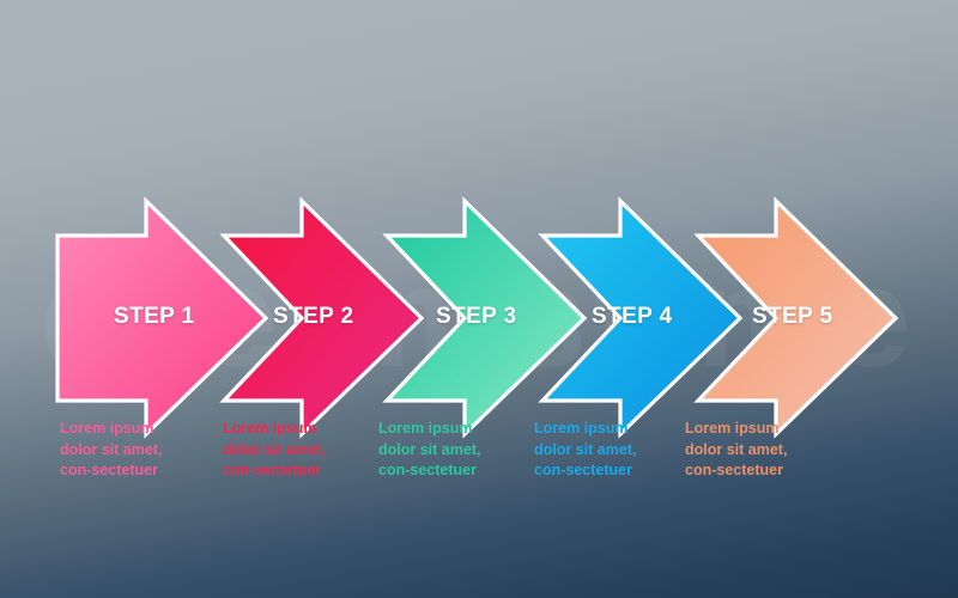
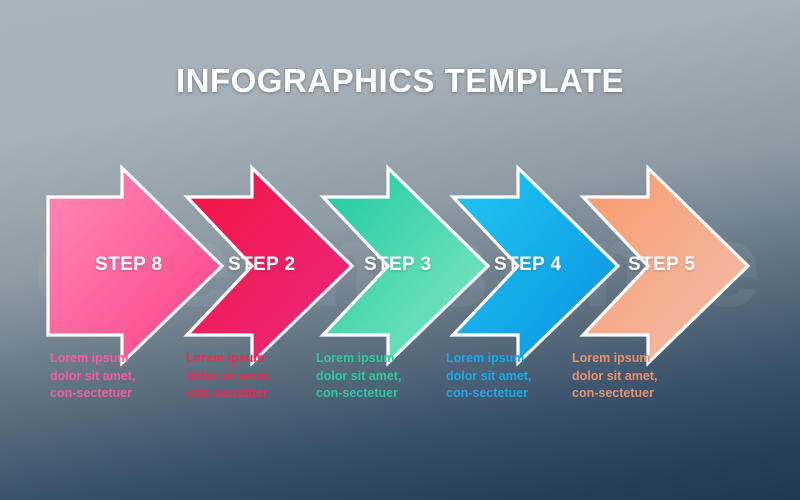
+ INFOGRAPHICS TEMPLATE
- STEP 1
+ STEP 8
  STEP 2
  STEP 3
  STEP 4
  STEP 5
  Lorem ipsum dolor sit amet, con-sectetuer
  Lorem ipsum dolor sit amet, con-sectetuer
  Lorem ipsum dolor sit amet, con-sectetuer
  Lorem ipsum dolor sit amet, con-sectetuer
  Lorem ipsum dolor sit amet, con-sectetuer
